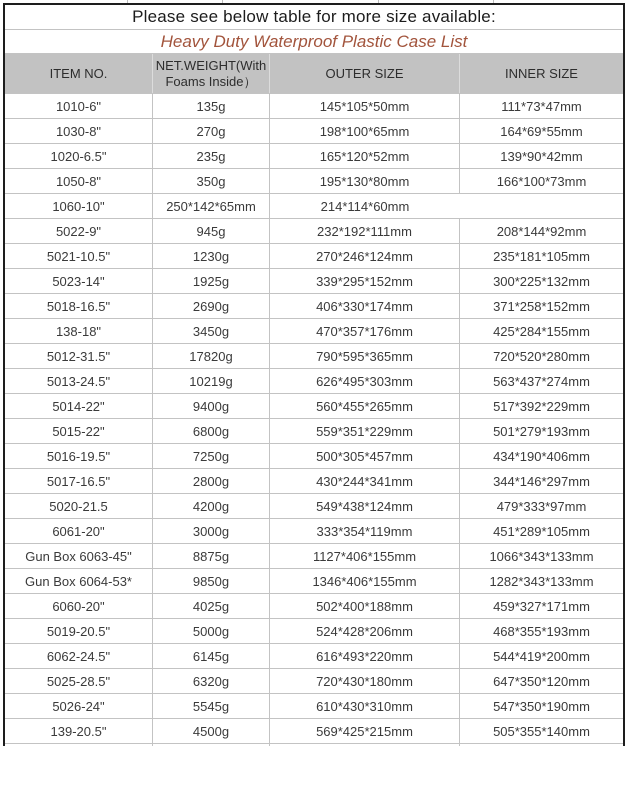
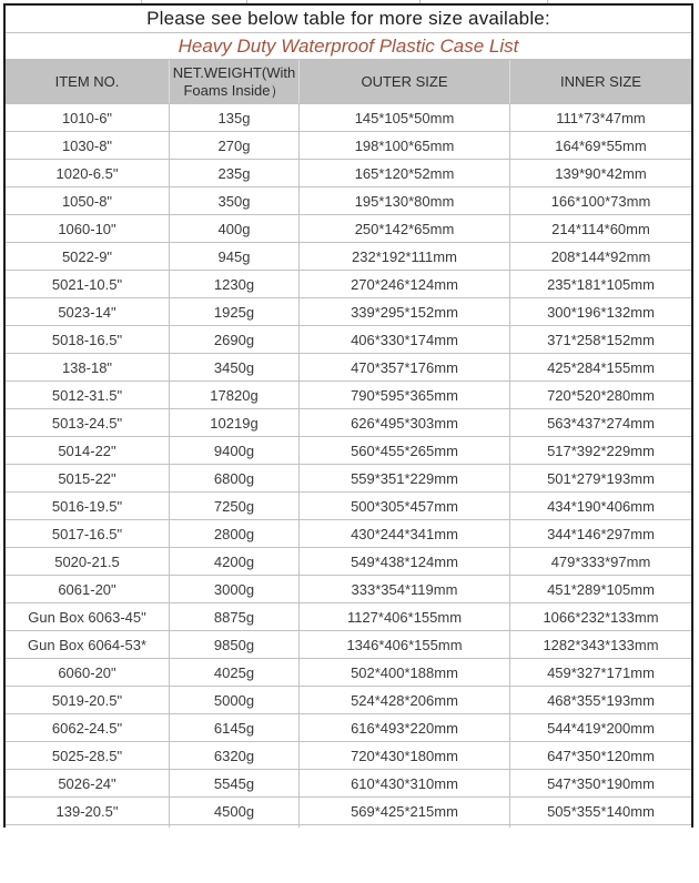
  Please see below table for more size available:
  Heavy Duty Waterproof Plastic Case List
  ITEM NO.
  NET.WEIGHT(With Foams Inside）
  OUTER SIZE
  INNER SIZE
  1010-6"
  135g
  145*105*50mm
  111*73*47mm
  1030-8"
  270g
  198*100*65mm
  164*69*55mm
  1020-6.5"
  235g
  165*120*52mm
  139*90*42mm
  1050-8"
  350g
  195*130*80mm
  166*100*73mm
  1060-10"
+ 400g
  250*142*65mm
  214*114*60mm
  5022-9"
  945g
  232*192*111mm
  208*144*92mm
  5021-10.5"
  1230g
  270*246*124mm
  235*181*105mm
  5023-14"
  1925g
  339*295*152mm
- 300*225*132mm
+ 300*196*132mm
  5018-16.5"
  2690g
  406*330*174mm
  371*258*152mm
  138-18"
  3450g
  470*357*176mm
  425*284*155mm
  5012-31.5"
  17820g
  790*595*365mm
  720*520*280mm
  5013-24.5"
  10219g
  626*495*303mm
  563*437*274mm
  5014-22"
  9400g
  560*455*265mm
  517*392*229mm
  5015-22"
  6800g
  559*351*229mm
  501*279*193mm
  5016-19.5"
  7250g
  500*305*457mm
  434*190*406mm
  5017-16.5"
  2800g
  430*244*341mm
  344*146*297mm
  5020-21.5
  4200g
  549*438*124mm
  479*333*97mm
  6061-20"
  3000g
  333*354*119mm
  451*289*105mm
  Gun Box 6063-45"
  8875g
  1127*406*155mm
- 1066*343*133mm
+ 1066*232*133mm
  Gun Box 6064-53*
  9850g
  1346*406*155mm
  1282*343*133mm
  6060-20"
  4025g
  502*400*188mm
  459*327*171mm
  5019-20.5"
  5000g
  524*428*206mm
  468*355*193mm
  6062-24.5"
  6145g
  616*493*220mm
  544*419*200mm
  5025-28.5"
  6320g
  720*430*180mm
  647*350*120mm
  5026-24"
  5545g
  610*430*310mm
  547*350*190mm
  139-20.5"
  4500g
  569*425*215mm
  505*355*140mm
